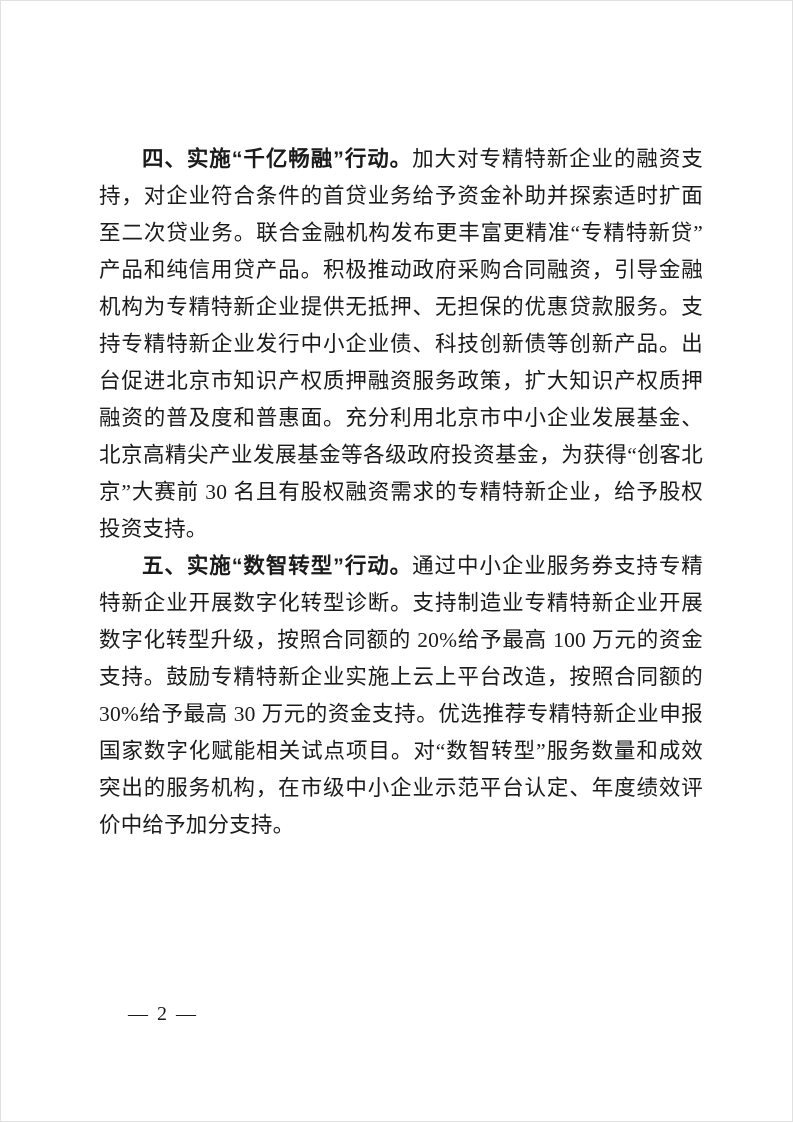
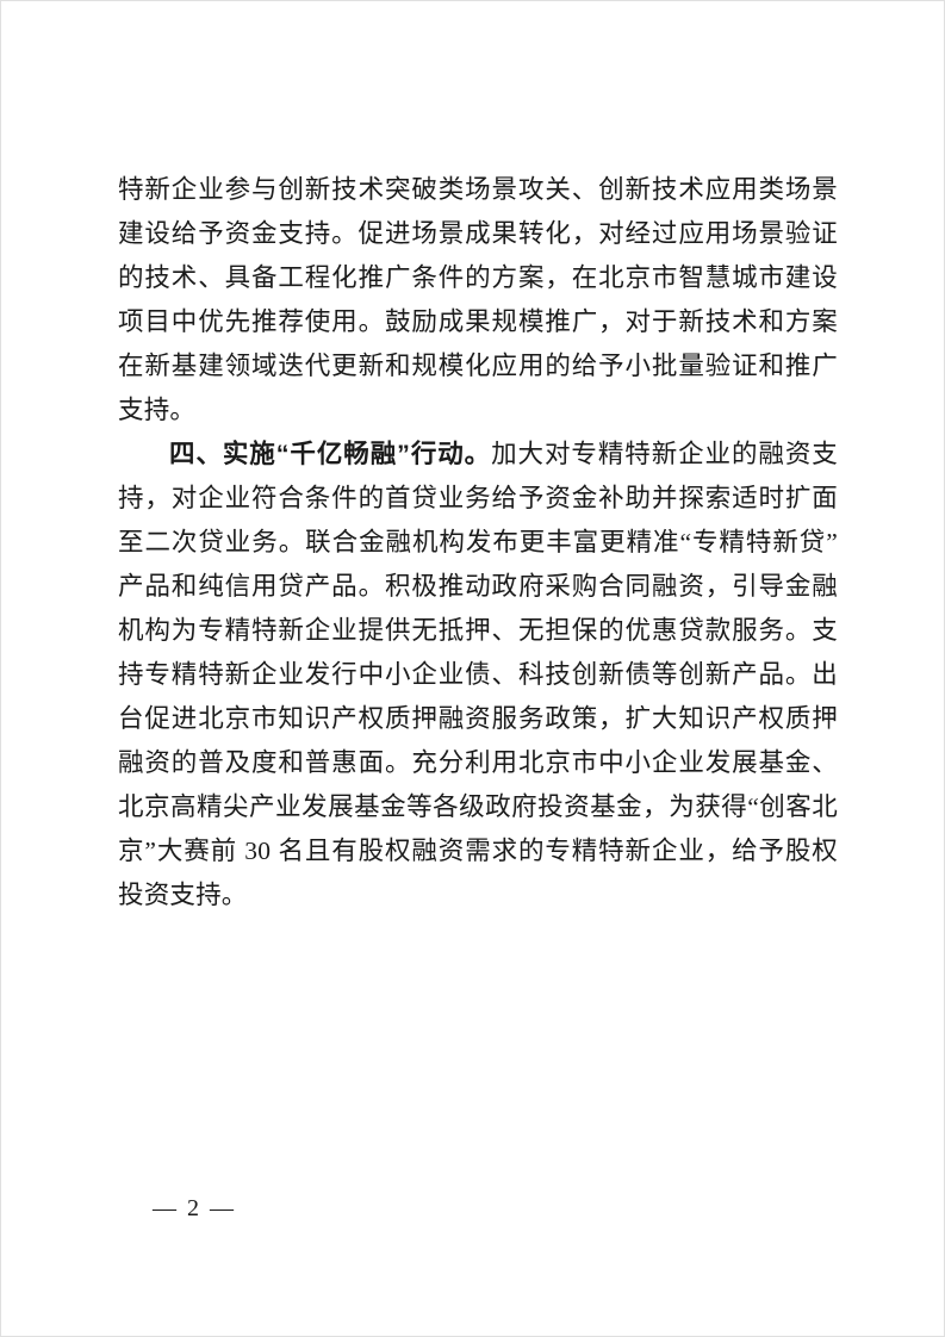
+ 特新企业参与创新技术突破类场景攻关、创新技术应用类场景建设给予资金支持。促进场景成果转化，对经过应用场景验证的技术、具备工程化推广条件的方案，在北京市智慧城市建设项目中优先推荐使用。鼓励成果规模推广，对于新技术和方案在新基建领域迭代更新和规模化应用的给予小批量验证和推广支持。
  四、实施“千亿畅融”行动。加大对专精特新企业的融资支持，对企业符合条件的首贷业务给予资金补助并探索适时扩面至二次贷业务。联合金融机构发布更丰富更精准“专精特新贷”产品和纯信用贷产品。积极推动政府采购合同融资，引导金融机构为专精特新企业提供无抵押、无担保的优惠贷款服务。支持专精特新企业发行中小企业债、科技创新债等创新产品。出台促进北京市知识产权质押融资服务政策，扩大知识产权质押融资的普及度和普惠面。充分利用北京市中小企业发展基金、北京高精尖产业发展基金等各级政府投资基金，为获得“创客北京”大赛前 30 名且有股权融资需求的专精特新企业，给予股权投资支持。
- 五、实施“数智转型”行动。通过中小企业服务券支持专精特新企业开展数字化转型诊断。支持制造业专精特新企业开展数字化转型升级，按照合同额的 20%给予最高 100 万元的资金支持。鼓励专精特新企业实施上云上平台改造，按照合同额的 30%给予最高 30 万元的资金支持。优选推荐专精特新企业申报国家数字化赋能相关试点项目。对“数智转型”服务数量和成效突出的服务机构，在市级中小企业示范平台认定、年度绩效评价中给予加分支持。
  — 2 —
